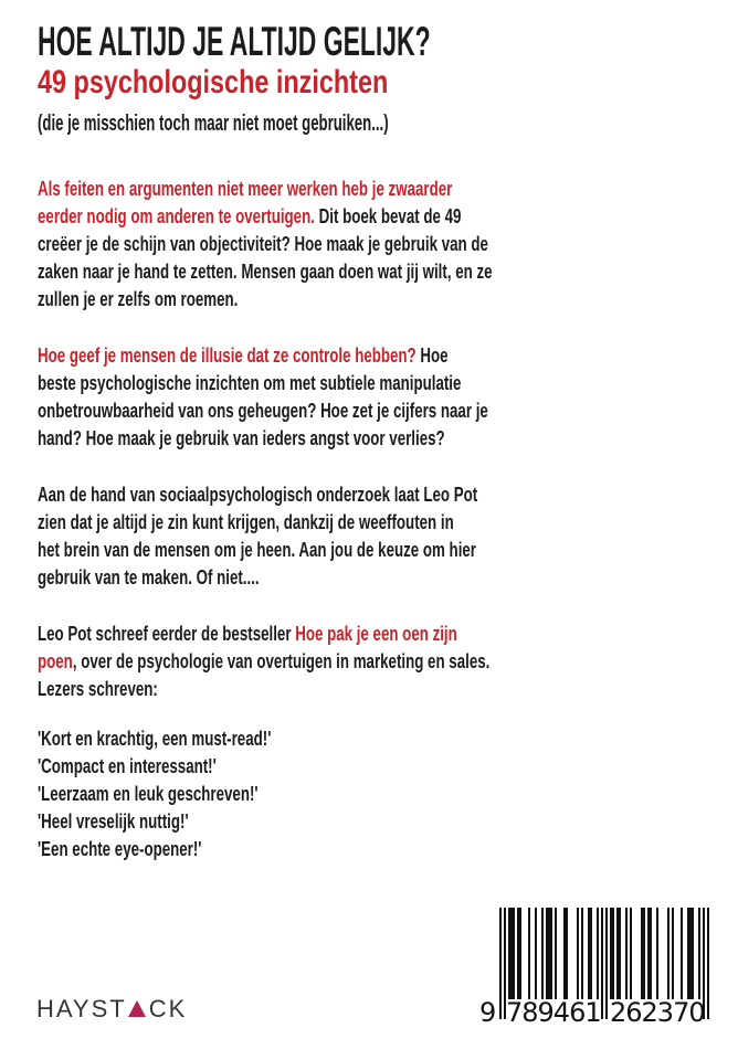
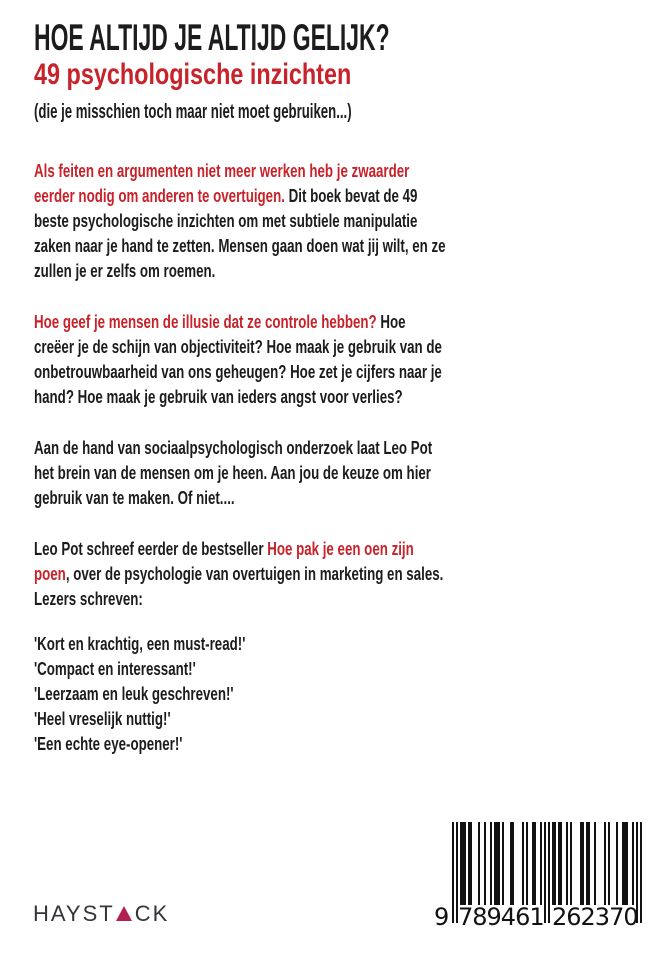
  HOE ALTIJD JE ALTIJD GELIJK?
  49 psychologische inzichten
  (die je misschien toch maar niet moet gebruiken...)
  Als feiten en argumenten niet meer werken heb je zwaarder
  eerder nodig om anderen te overtuigen. Dit boek bevat de 49
- creëer je de schijn van objectiviteit? Hoe maak je gebruik van de
+ beste psychologische inzichten om met subtiele manipulatie
  zaken naar je hand te zetten. Mensen gaan doen wat jij wilt, en ze
  zullen je er zelfs om roemen.
  Hoe geef je mensen de illusie dat ze controle hebben? Hoe
- beste psychologische inzichten om met subtiele manipulatie
+ creëer je de schijn van objectiviteit? Hoe maak je gebruik van de
  onbetrouwbaarheid van ons geheugen? Hoe zet je cijfers naar je
  hand? Hoe maak je gebruik van ieders angst voor verlies?
  Aan de hand van sociaalpsychologisch onderzoek laat Leo Pot
- zien dat je altijd je zin kunt krijgen, dankzij de weeffouten in
  het brein van de mensen om je heen. Aan jou de keuze om hier
  gebruik van te maken. Of niet....
  Leo Pot schreef eerder de bestseller Hoe pak je een oen zijn
  poen, over de psychologie van overtuigen in marketing en sales.
  Lezers schreven:
  'Kort en krachtig, een must-read!'
  'Compact en interessant!'
  'Leerzaam en leuk geschreven!'
  'Heel vreselijk nuttig!'
  'Een echte eye-opener!'
  HAYST CK
  9
  789461
  262370
